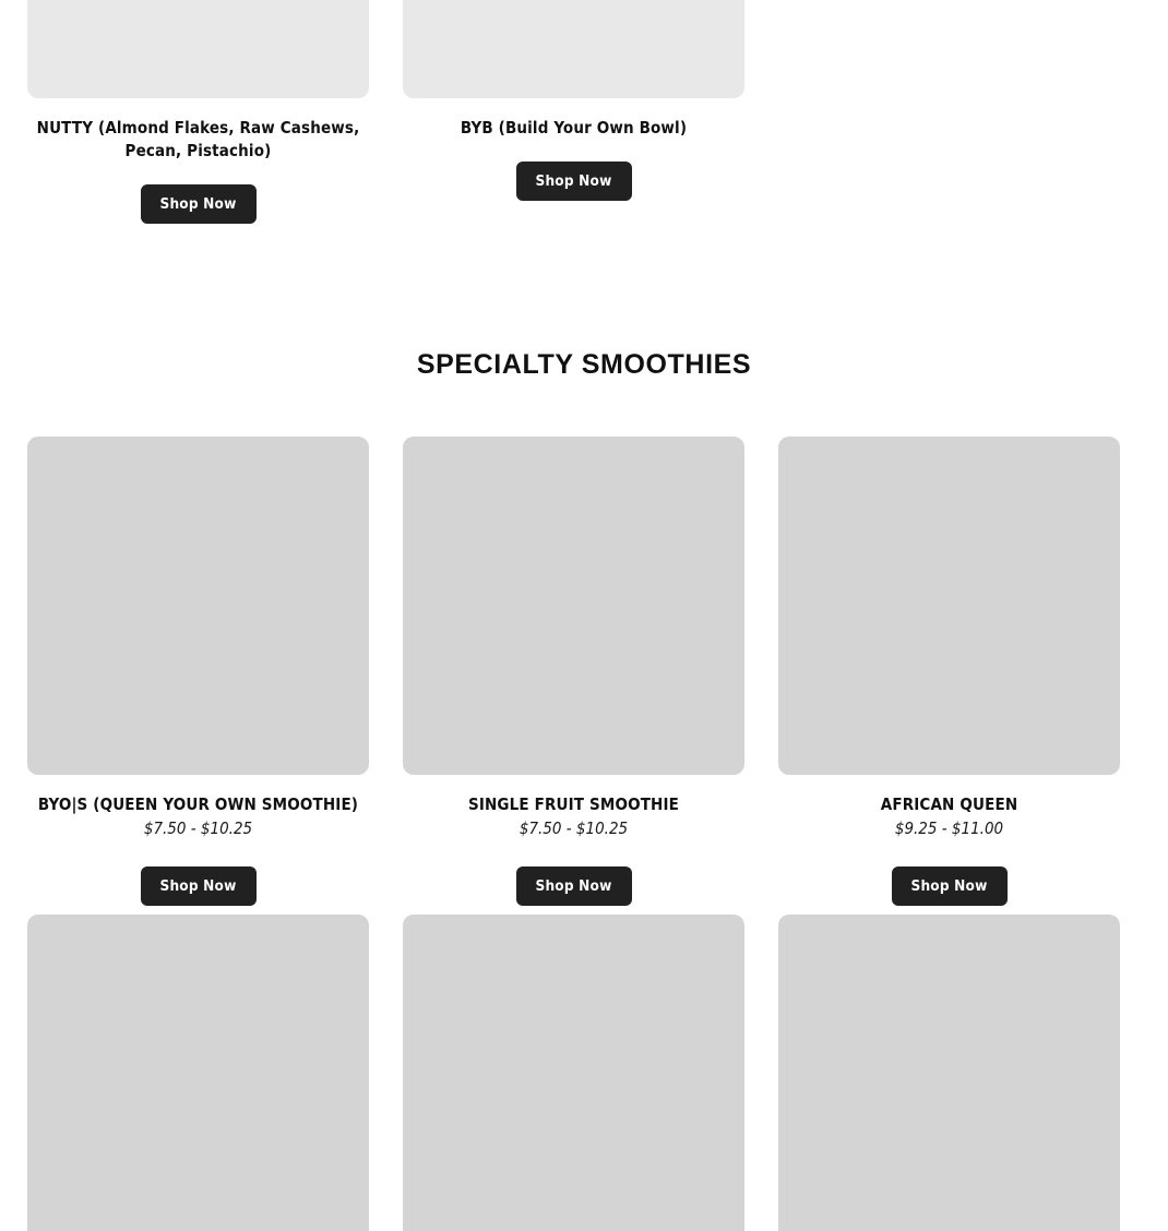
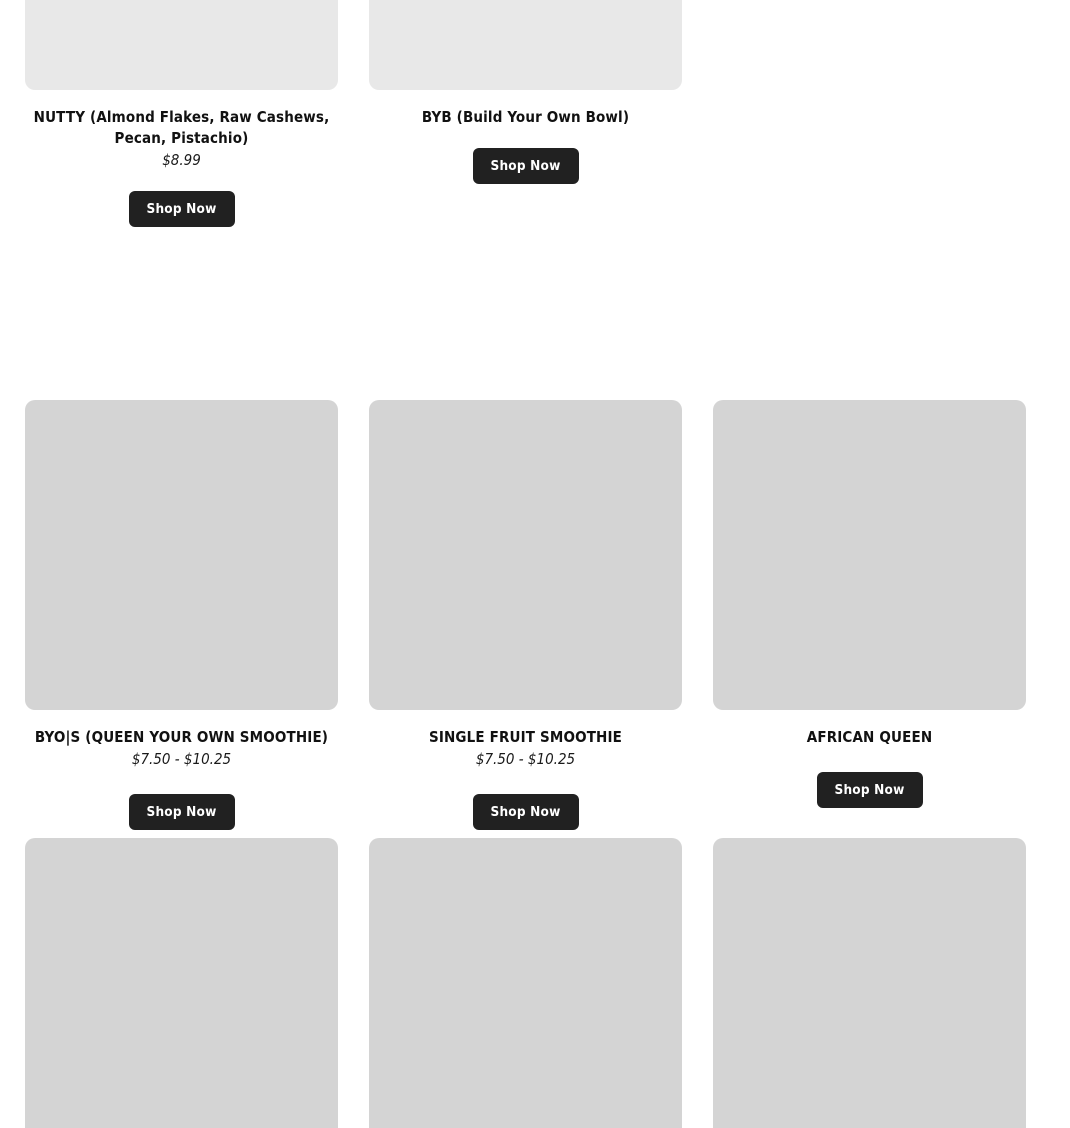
  NUTTY (Almond Flakes, Raw Cashews, Pecan, Pistachio)
+ $8.99
  Shop Now
  BYB (Build Your Own Bowl)
  Shop Now
- SPECIALTY SMOOTHIES
  BYO|S (QUEEN YOUR OWN SMOOTHIE)
  $7.50 - $10.25
  Shop Now
  SINGLE FRUIT SMOOTHIE
  $7.50 - $10.25
  Shop Now
  AFRICAN QUEEN
- $9.25 - $11.00
  Shop Now
